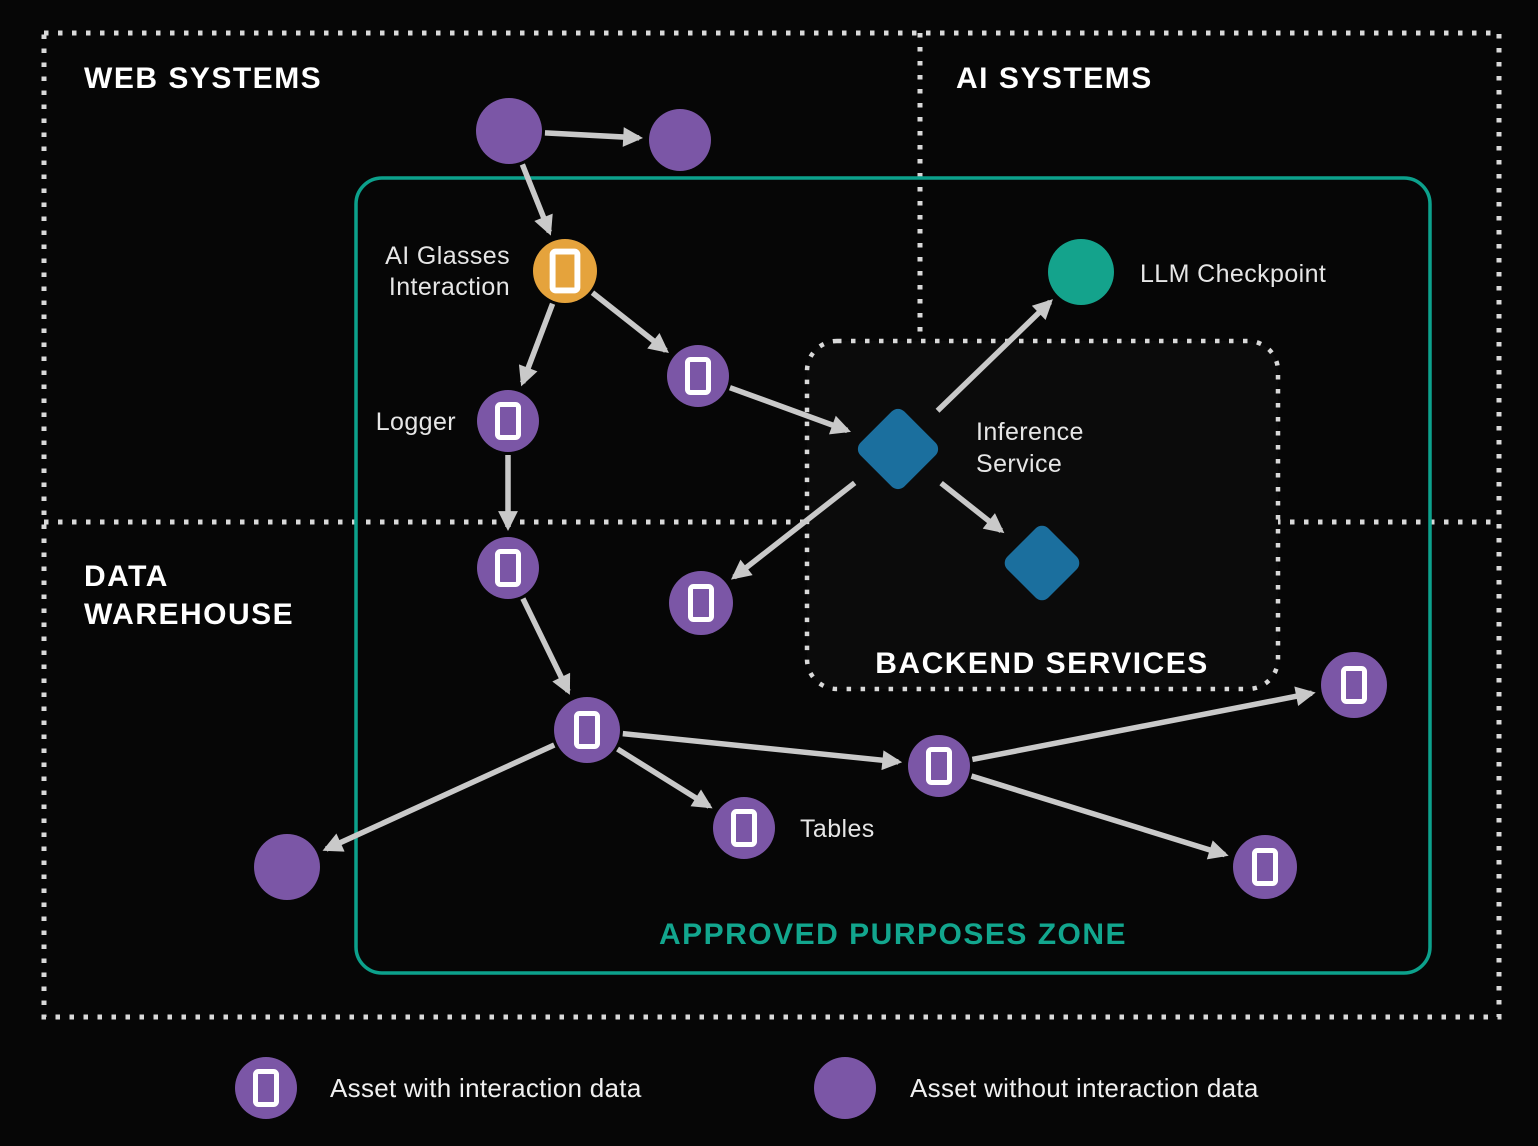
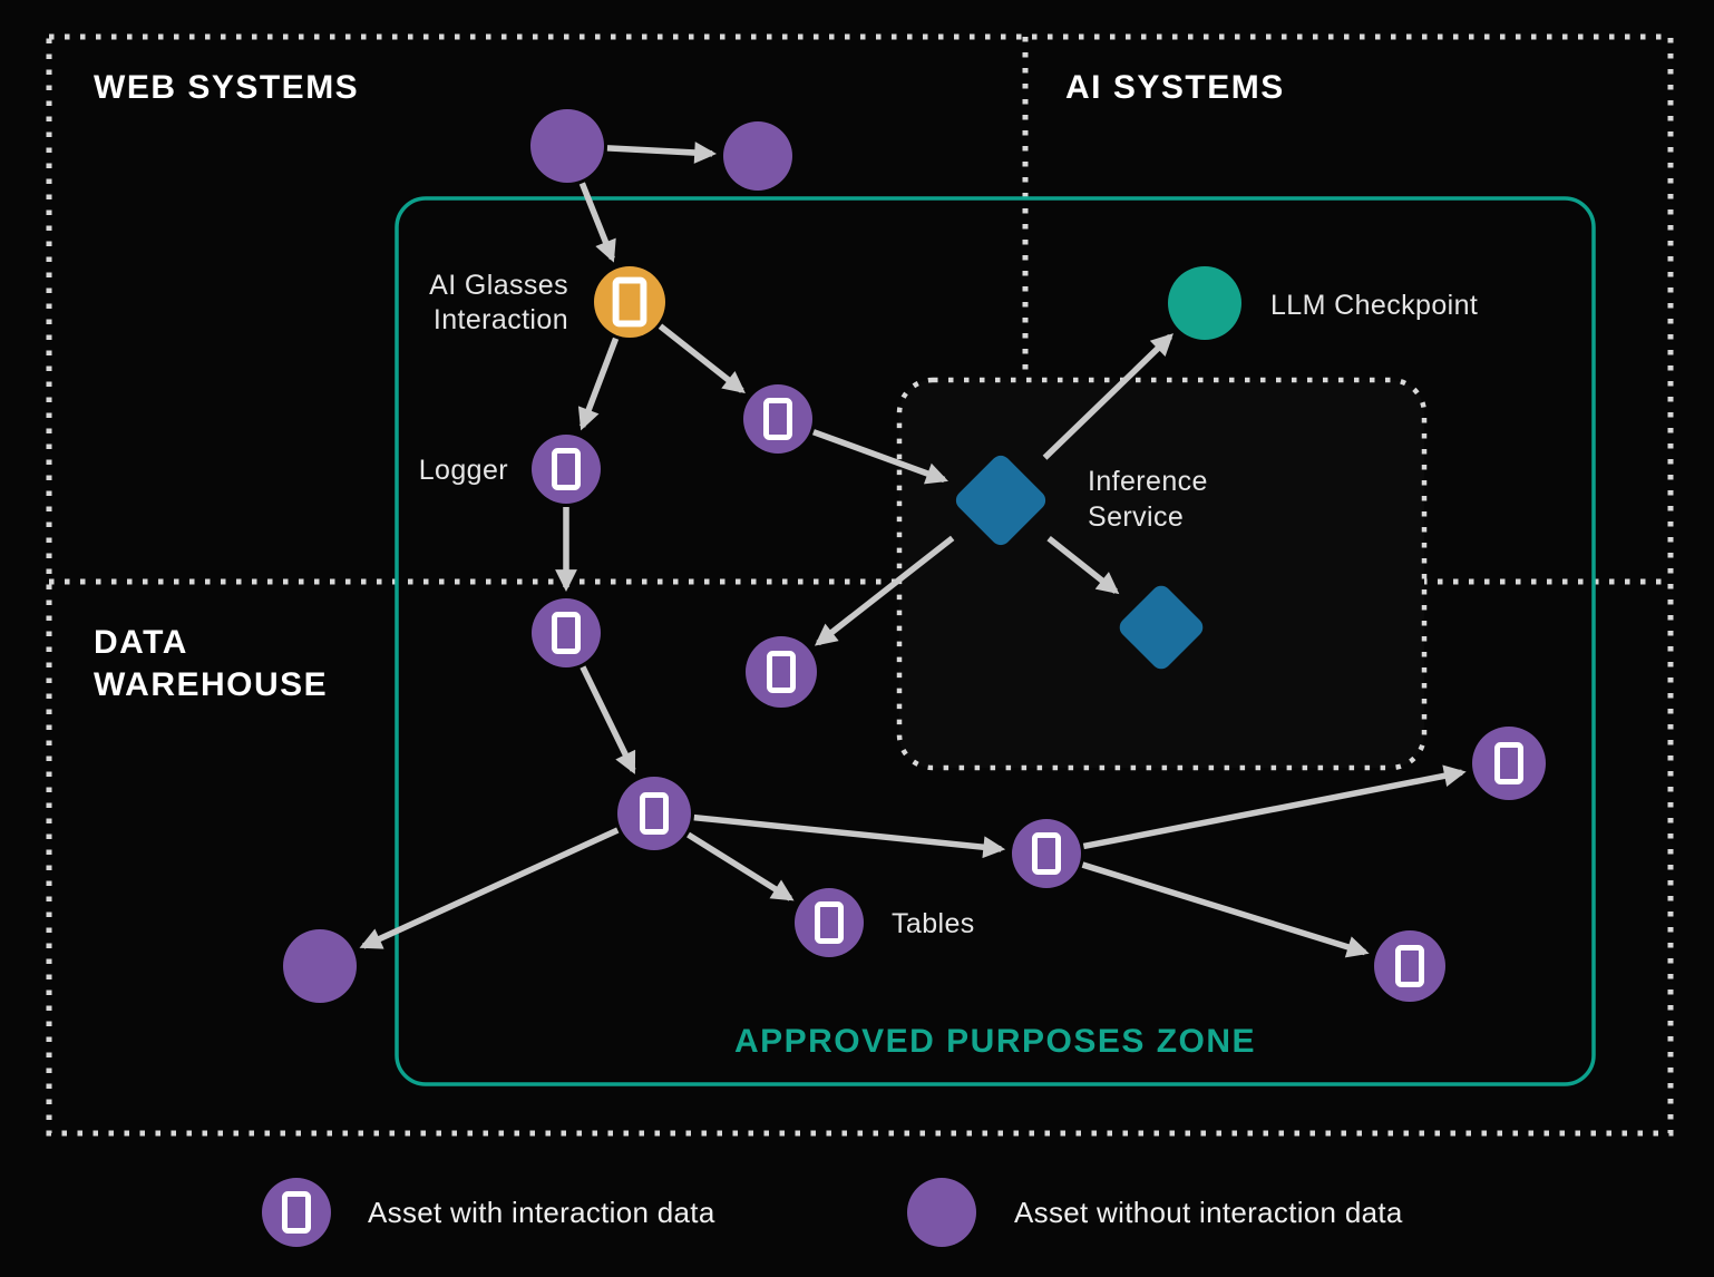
  WEB SYSTEMS
  AI SYSTEMS
  DATA
  WAREHOUSE
- BACKEND SERVICES
  APPROVED PURPOSES ZONE
  AI Glasses
  Interaction
  Logger
  LLM Checkpoint
  Inference
  Service
  Tables
  Asset with interaction data
  Asset without interaction data
